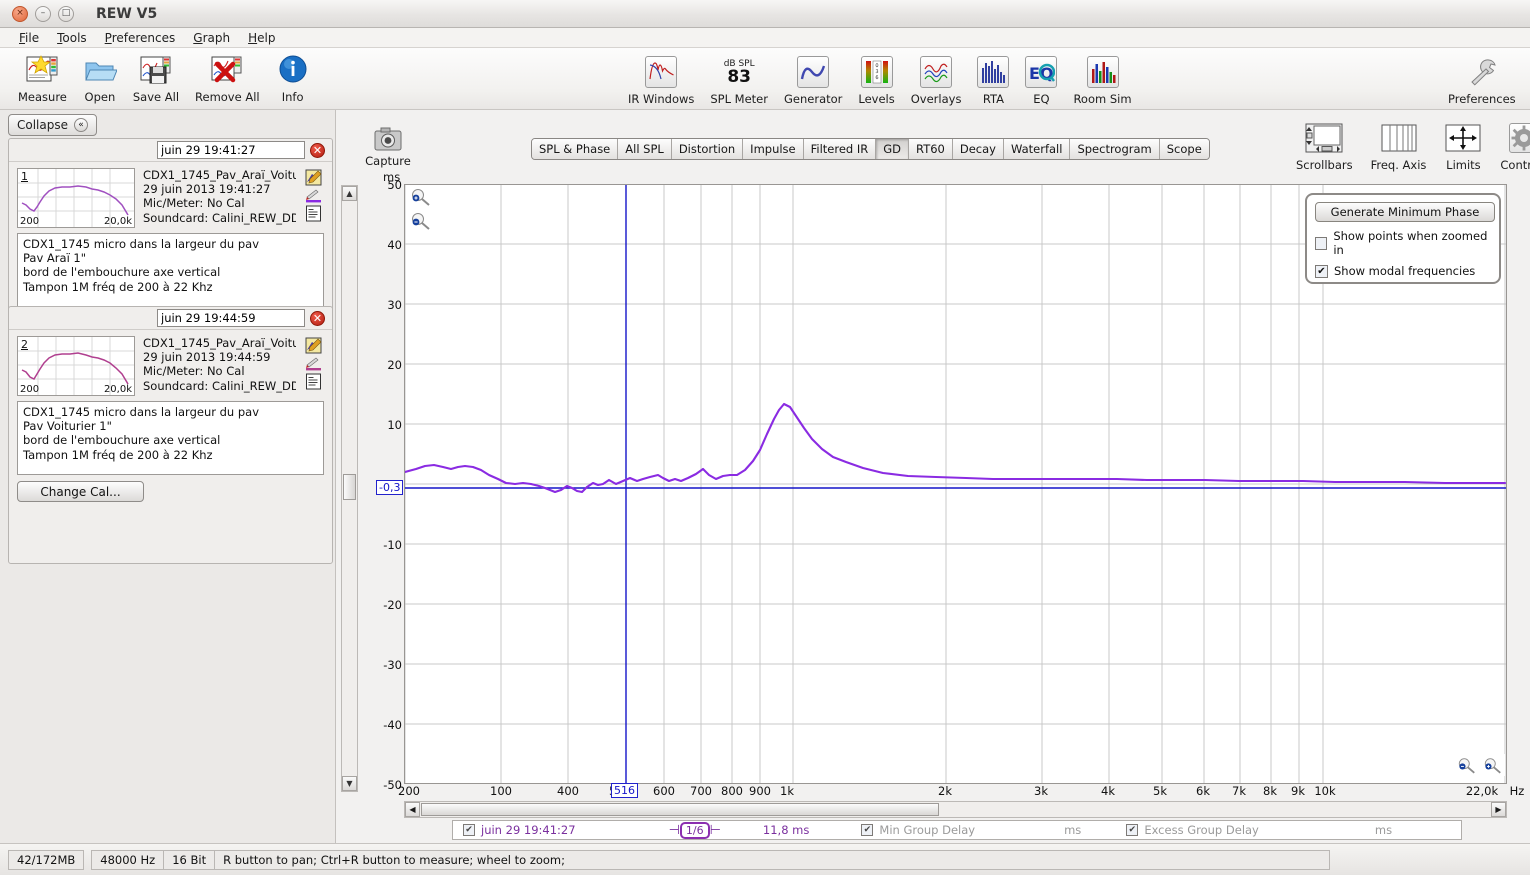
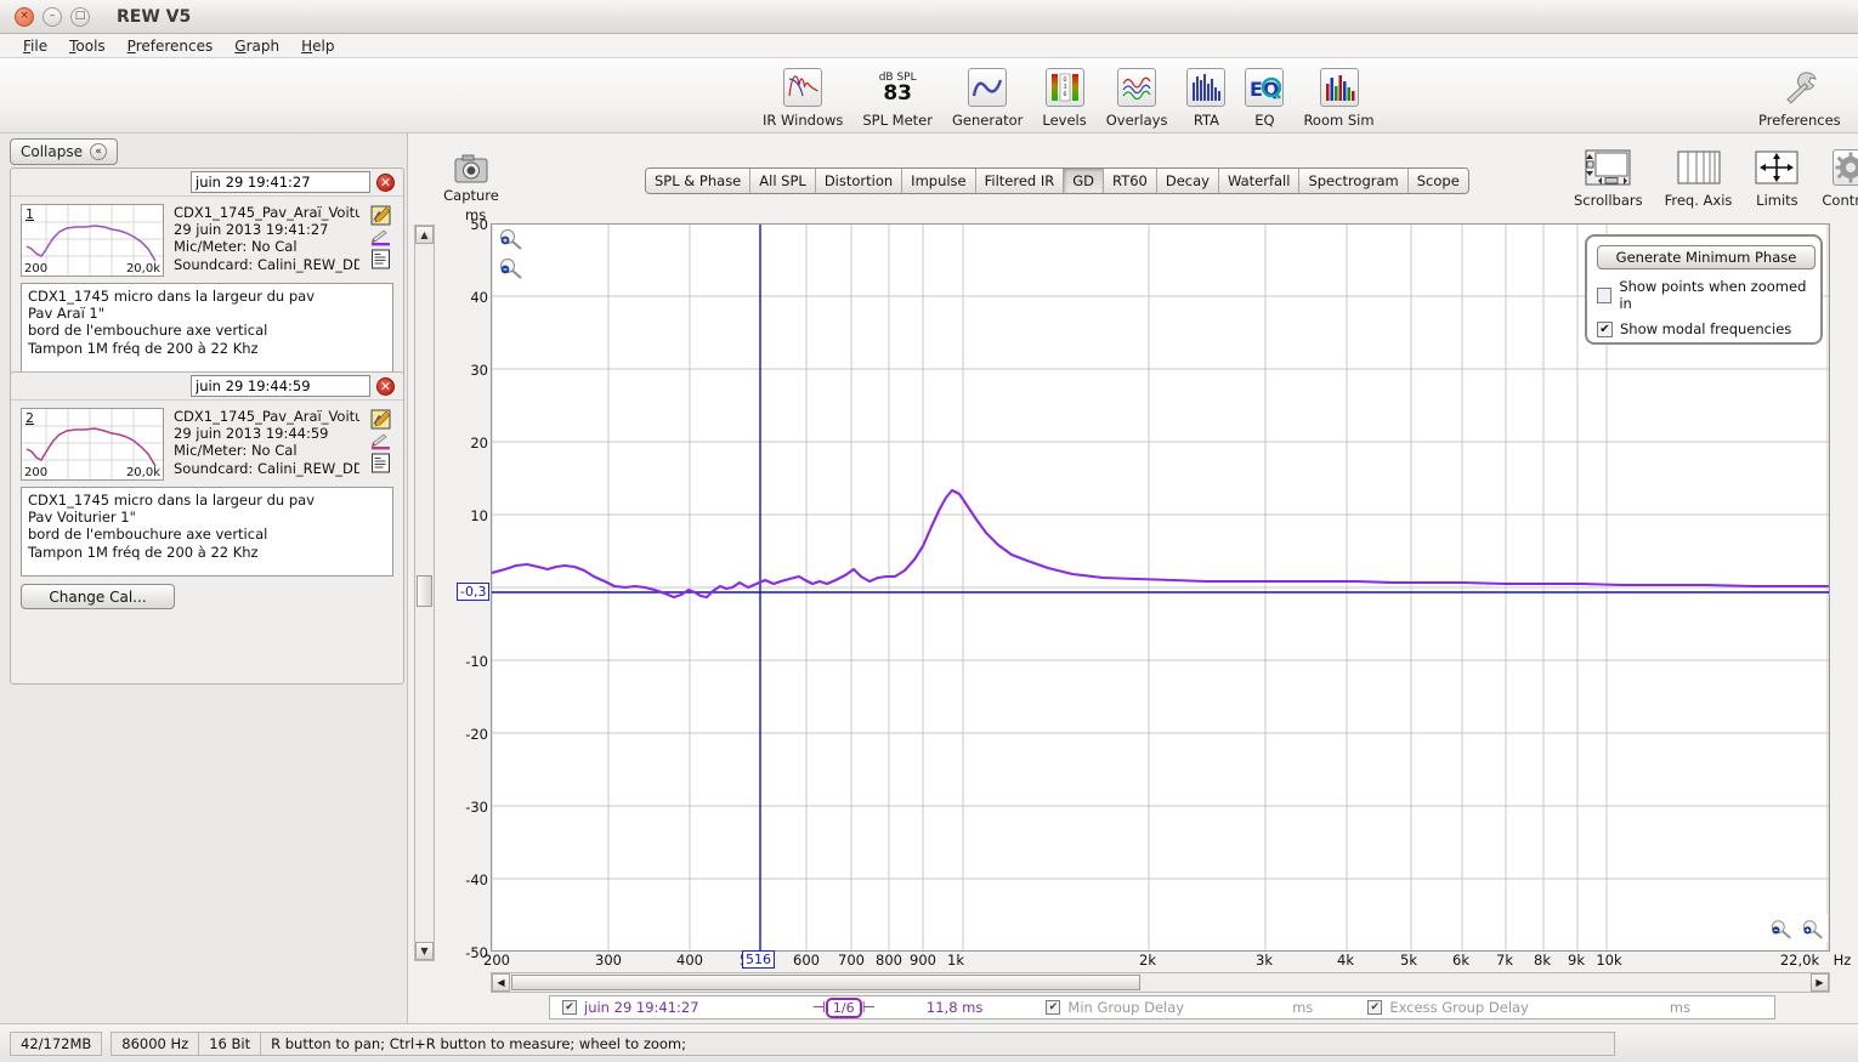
  ×
  –
  □
  REW V5
  File
  Tools
  Preferences
  Graph
  Help
- Measure
- Open
- Save All
- Remove All
- Info
  IR Windows
  dB SPL
  83
  SPL Meter
  Generator
  Levels
  Overlays
  RTA
  EQ
  EQ
  Room Sim
  Preferences
  Collapse
  «
  juin 29 19:41:27
  ✕
  1
  200
  20,0k
  CDX1_1745_Pav_Araï_Voitu
  29 juin 2013 19:41:27
  Mic/Meter: No Cal
  Soundcard: Calini_REW_DD
  CDX1_1745 micro dans la largeur du pav
  Pav Araï 1"
  bord de l'embouchure axe vertical
  Tampon 1M fréq de 200 à 22 Khz
  juin 29 19:44:59
  ✕
  2
  200
  20,0k
  CDX1_1745_Pav_Araï_Voitu
  29 juin 2013 19:44:59
  Mic/Meter: No Cal
  Soundcard: Calini_REW_DD
  CDX1_1745 micro dans la largeur du pav
  Pav Voiturier 1"
  bord de l'embouchure axe vertical
  Tampon 1M fréq de 200 à 22 Khz
  Change Cal...
  ▲
  ▼
  Capture
  SPL & Phase
  All SPL
  Distortion
  Impulse
  Filtered IR
  GD
  RT60
  Decay
  Waterfall
  Spectrogram
  Scope
  Scrollbars
  Freq. Axis
  Limits
  ms
  50
  40
  30
  20
  10
  -10
  -20
  -30
  -40
  -50
  -0,3
  Generate Minimum Phase
  Show points when zoomed in
  ✔
  Show modal frequencies
  200
- 100
+ 300
  400
  600
  700
  800
  900
  1k
  2k
  3k
  4k
  5k
  6k
  7k
  8k
  9k
  10k
  22,0k
  Hz
  516
  ◀
  ▶
  ✔
  juin 29 19:41:27
  ⊣
  1/6
  ⊢
  11,8 ms
  ✔
  Min Group Delay
  ms
  ✔
  Excess Group Delay
  ms
  42/172MB
- 48000 Hz
+ 86000 Hz
  16 Bit
  R button to pan; Ctrl+R button to measure; wheel to zoom;
